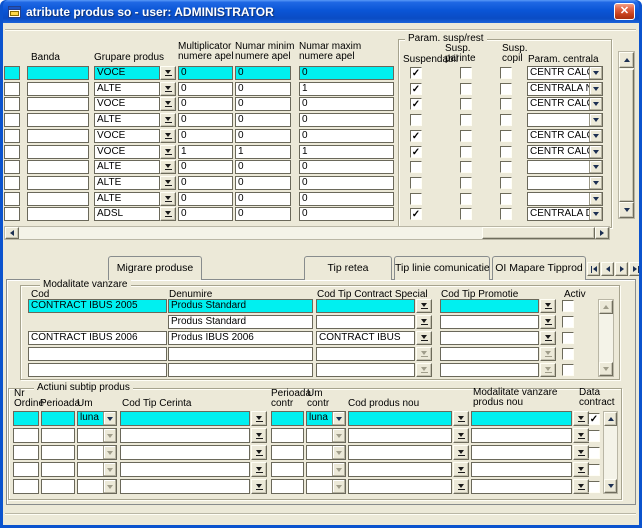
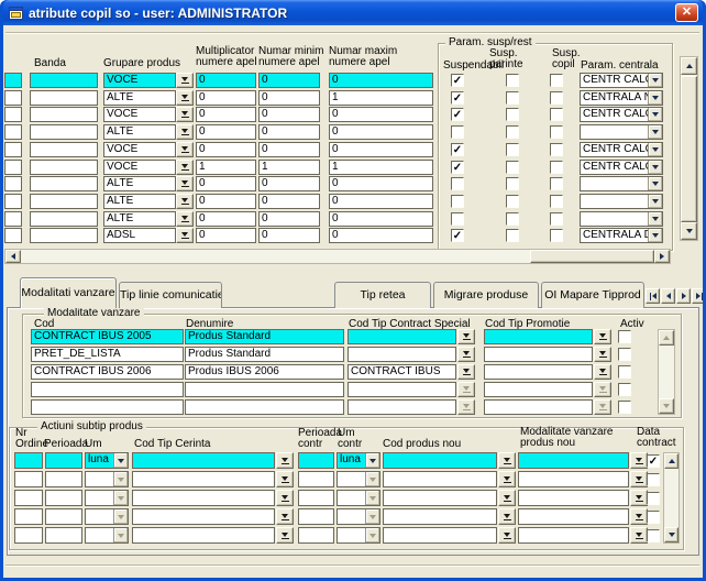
- atribute produs so - user: ADMINISTRATOR
+ atribute copil so - user: ADMINISTRATOR
  ✕
  Banda
  Grupare produs
  Multiplicator
  numere apel
  Numar minim
  numere apel
  Numar maxim
  numere apel
  Param. susp/rest
  Suspendabil
  Susp.
  parinte
  Susp.
  copil
  Param. centrala
  VOCE
  0
  0
  0
  ✓
  CENTR CAL
  ALTE
  0
  0
  1
  ✓
  CENTRALA
  VOCE
  0
  0
  0
  ✓
  CENTR CAL
  ALTE
  0
  0
  0
  VOCE
  0
  0
  0
  ✓
  CENTR CAL
  VOCE
  1
  1
  1
  ✓
  CENTR CAL
  ALTE
  0
  0
  0
  ALTE
  0
  0
  0
  ALTE
  0
  0
  0
  ADSL
  0
  0
  0
  ✓
  CENTRALA
+ Modalitati vanzare
- Migrare produse
+ Tip linie comunicatie
  Tip retea
- Tip linie comunicatie
+ Migrare produse
  OI Mapare Tipprod
  Modalitate vanzare
  Cod
  Denumire
  Cod Tip Contract Special
  Cod Tip Promotie
  Activ
  CONTRACT IBUS 2005
  Produs Standard
+ PRET_DE_LISTA
  Produs Standard
  CONTRACT IBUS 2006
  Produs IBUS 2006
  CONTRACT IBUS
  Actiuni subtip produs
  Nr
  Ordine
  Perioada
  Um
  Cod Tip Cerinta
  Perioada
  contr
  Um
  contr
  Cod produs nou
  Modalitate vanzare
  produs nou
  Data
  contract
  luna
  luna
  ✓
